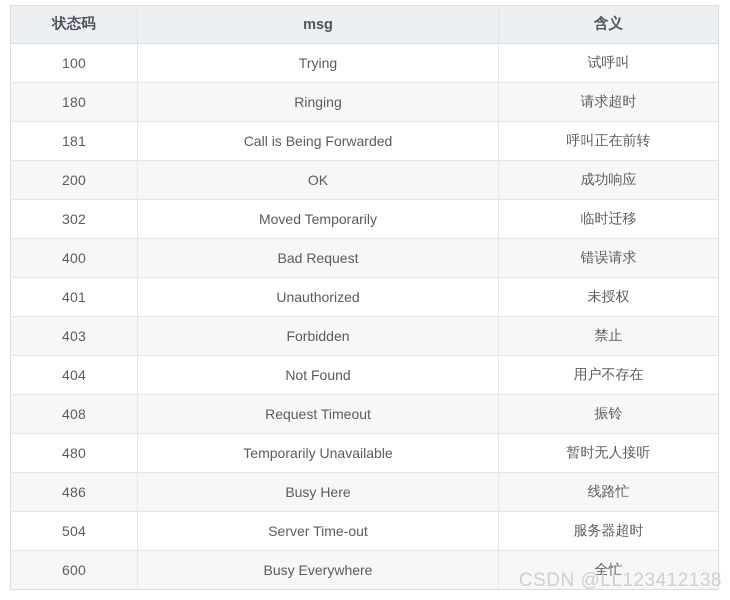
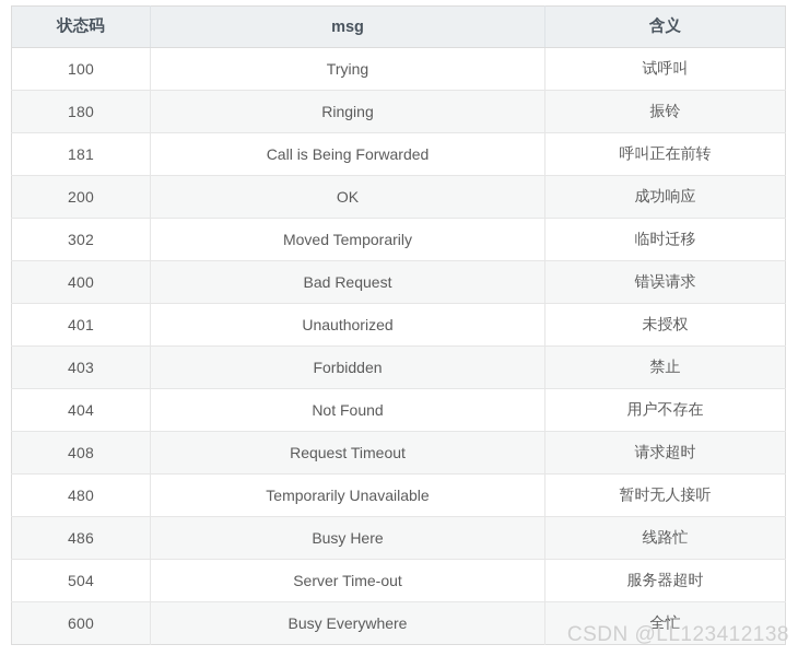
  状态码	msg	含义
  100	Trying	试呼叫
- 180	Ringing	请求超时
+ 180	Ringing	振铃
  181	Call is Being Forwarded	呼叫正在前转
  200	OK	成功响应
  302	Moved Temporarily	临时迁移
  400	Bad Request	错误请求
  401	Unauthorized	未授权
  403	Forbidden	禁止
  404	Not Found	用户不存在
- 408	Request Timeout	振铃
+ 408	Request Timeout	请求超时
  480	Temporarily Unavailable	暂时无人接听
  486	Busy Here	线路忙
  504	Server Time-out	服务器超时
  600	Busy Everywhere	全忙
  CSDN @LL123412138
